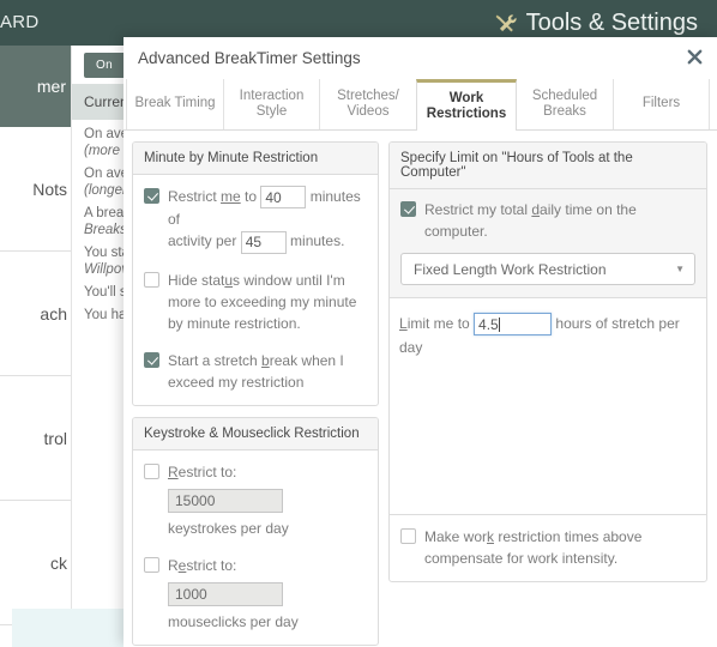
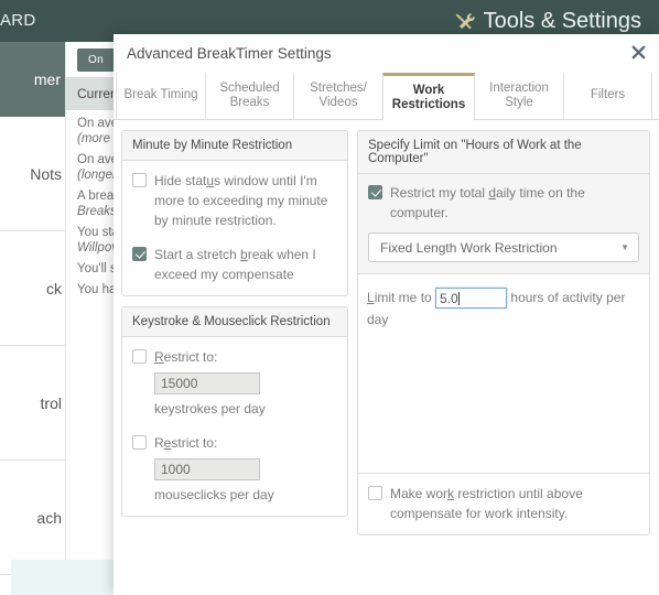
  ARD
  Tools & Settings
  mer
  Nots
- ach
+ ck
  trol
- ck
+ ach
  On
  Curre
  On av
  (more
  On av
  (longe
  A brea
  Break
  You st
  Willpo
  You'll
  You h
  Advanced BreakTimer Settings
  Break Timing
- Interaction Style
+ Scheduled Breaks
  Stretches/ Videos
  Work Restrictions
- Scheduled Breaks
+ Interaction Style
  Filters
  Minute by Minute Restriction
- Restrict me to 40 minutes of
- activity per 45 minutes.
  Hide status window until I'm more to exceeding my minute by minute restriction.
- Start a stretch break when I exceed my restriction
+ Start a stretch break when I exceed my compensate
  Keystroke & Mouseclick Restriction
  Restrict to:
  15000
  keystrokes per day
  Restrict to:
  1000
  mouseclicks per day
- Specify Limit on "Hours of Tools at the Computer"
+ Specify Limit on "Hours of Work at the Computer"
  Restrict my total daily time on the computer.
  Fixed Length Work Restriction
  ▼
  Limit me to
- 4.5
+ 5.0
- hours of stretch per day
+ hours of activity per day
- Make work restriction times above compensate for work intensity.
+ Make work restriction until above compensate for work intensity.
